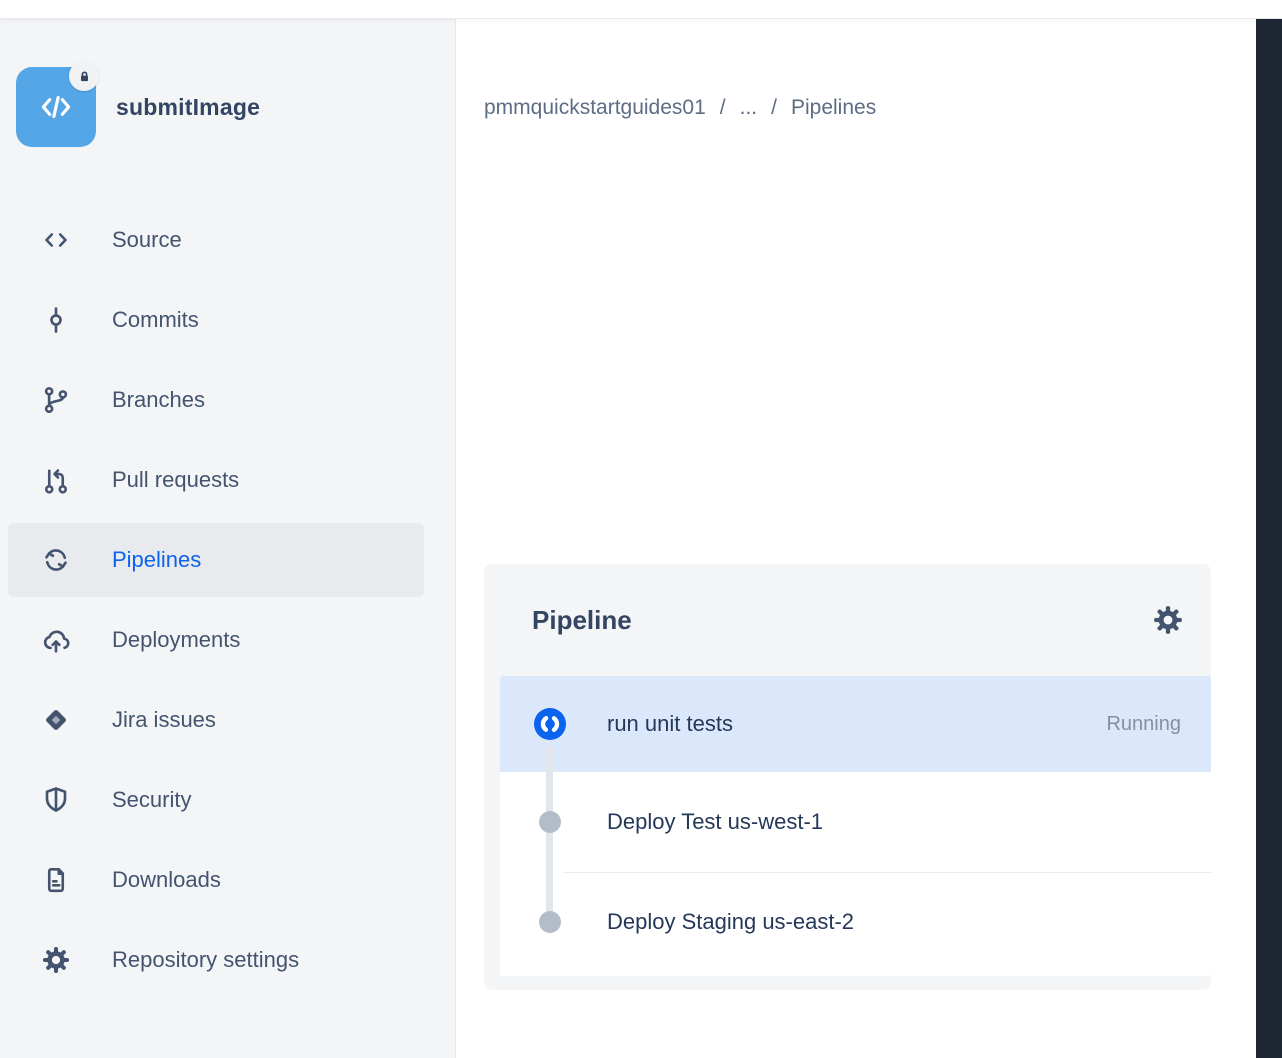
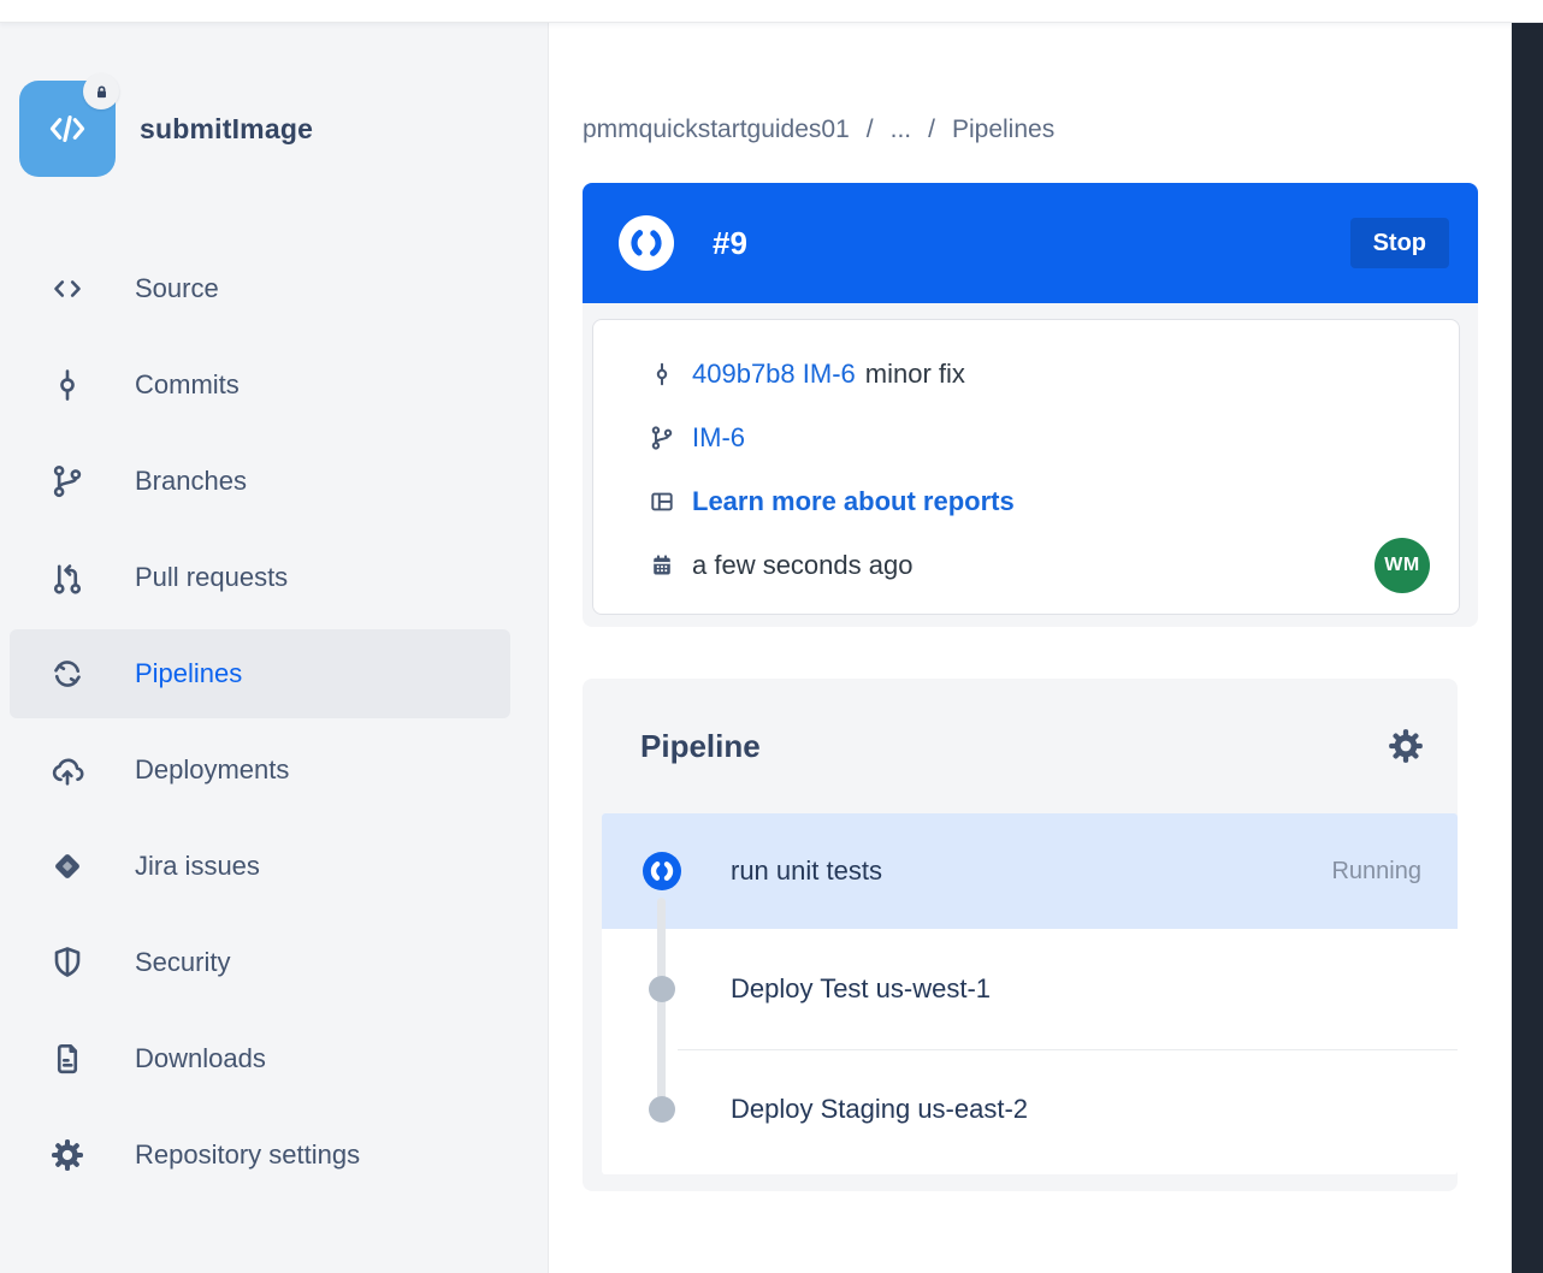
  submitImage
  Source
  Commits
  Branches
  Pull requests
  Pipelines
  Deployments
  Jira issues
  Security
  Downloads
  Repository settings
  pmmquickstartguides01
  /
  ...
  /
  Pipelines
+ #9
+ Stop
+ 409b7b8 IM-6
+ minor fix
+ IM-6
+ Learn more about reports
+ a few seconds ago
+ WM
  Pipeline
  run unit tests
  Running
  Deploy Test us-west-1
  Deploy Staging us-east-2
